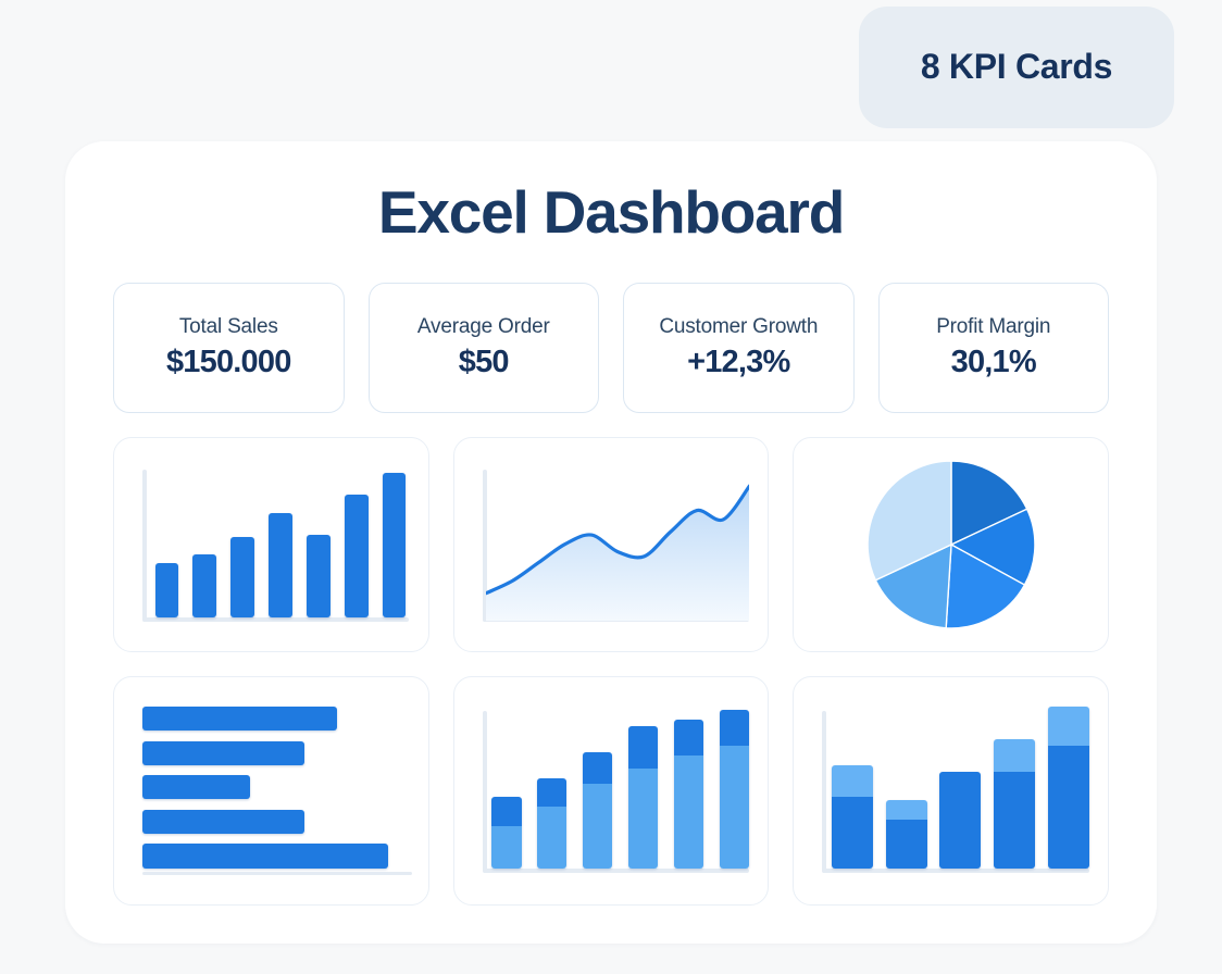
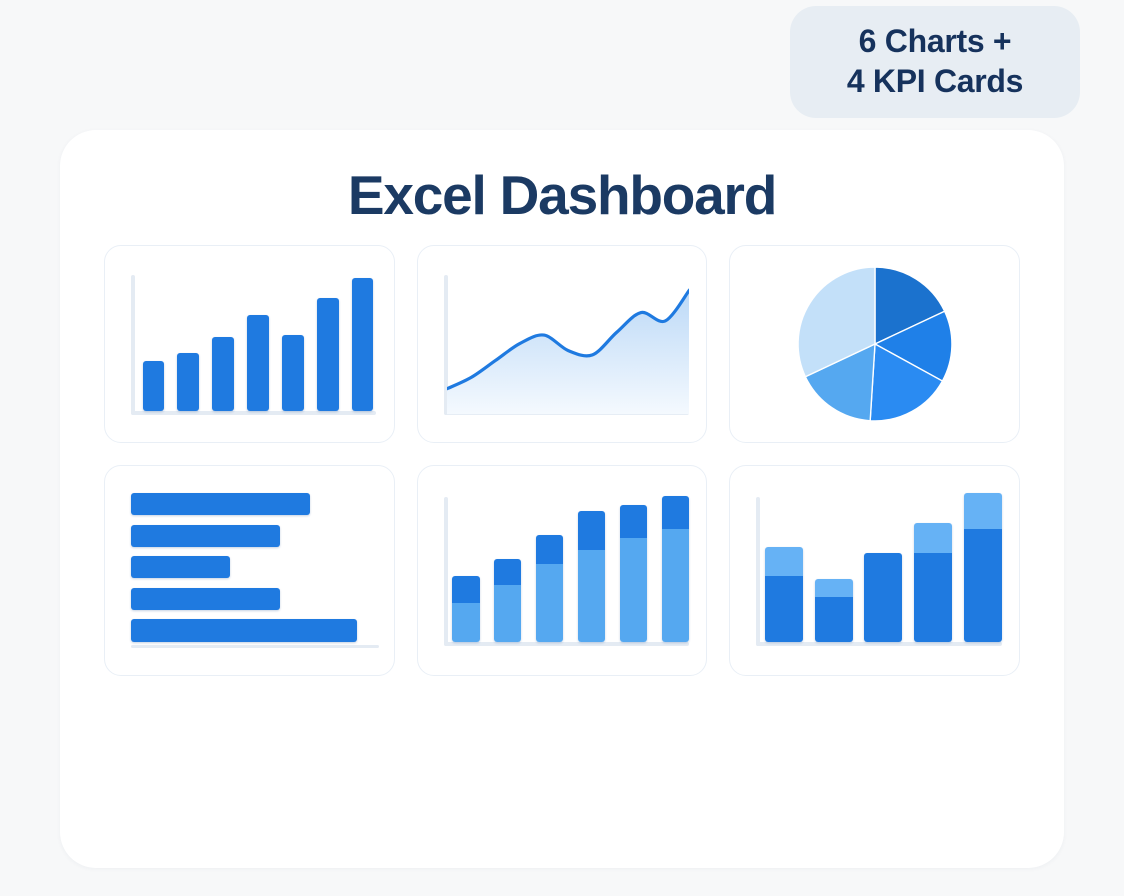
+ 6 Charts +
- 8 KPI Cards
+ 4 KPI Cards
  Excel Dashboard
- Total Sales
- $150.000
- Average Order
- $50
- Customer Growth
- +12,3%
- Profit Margin
- 30,1%
